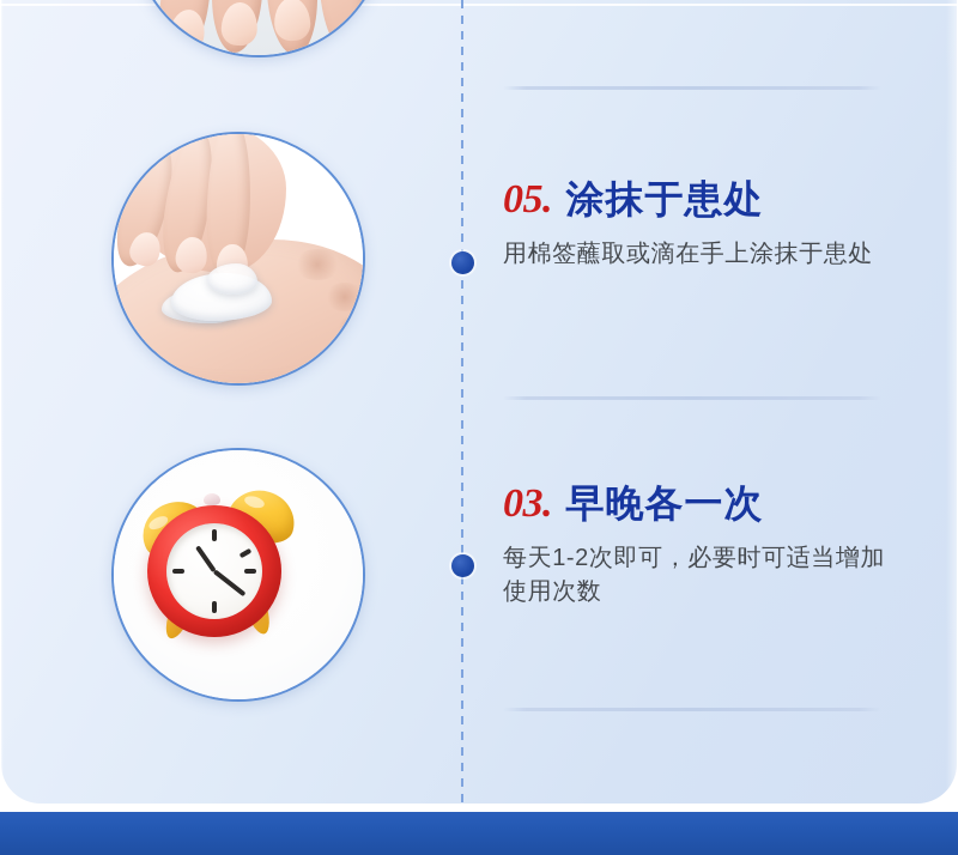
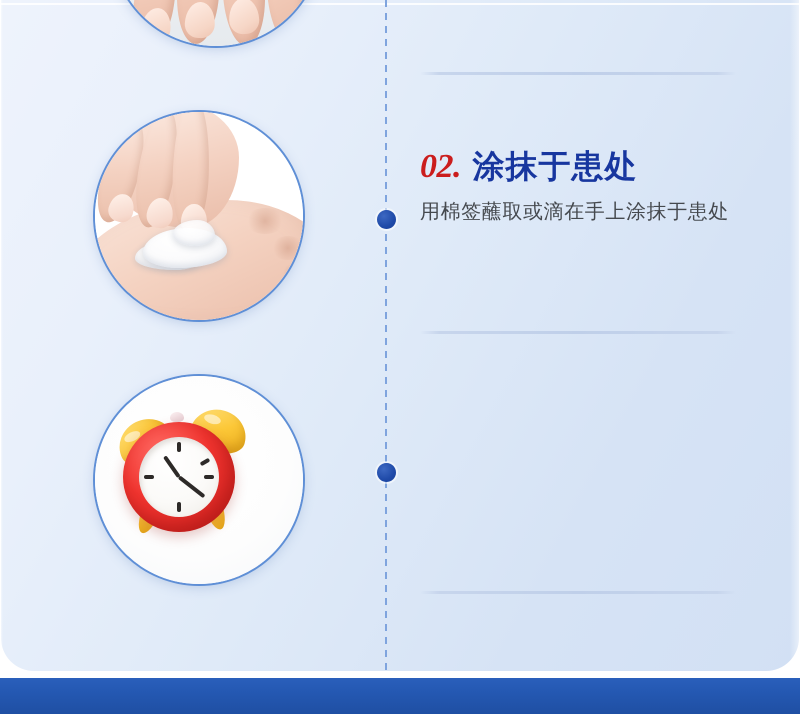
- 05. 涂抹于患处
+ 02. 涂抹于患处
  用棉签蘸取或滴在手上涂抹于患处
- 03. 早晚各一次
- 每天1-2次即可，必要时可适当增加使用次数
